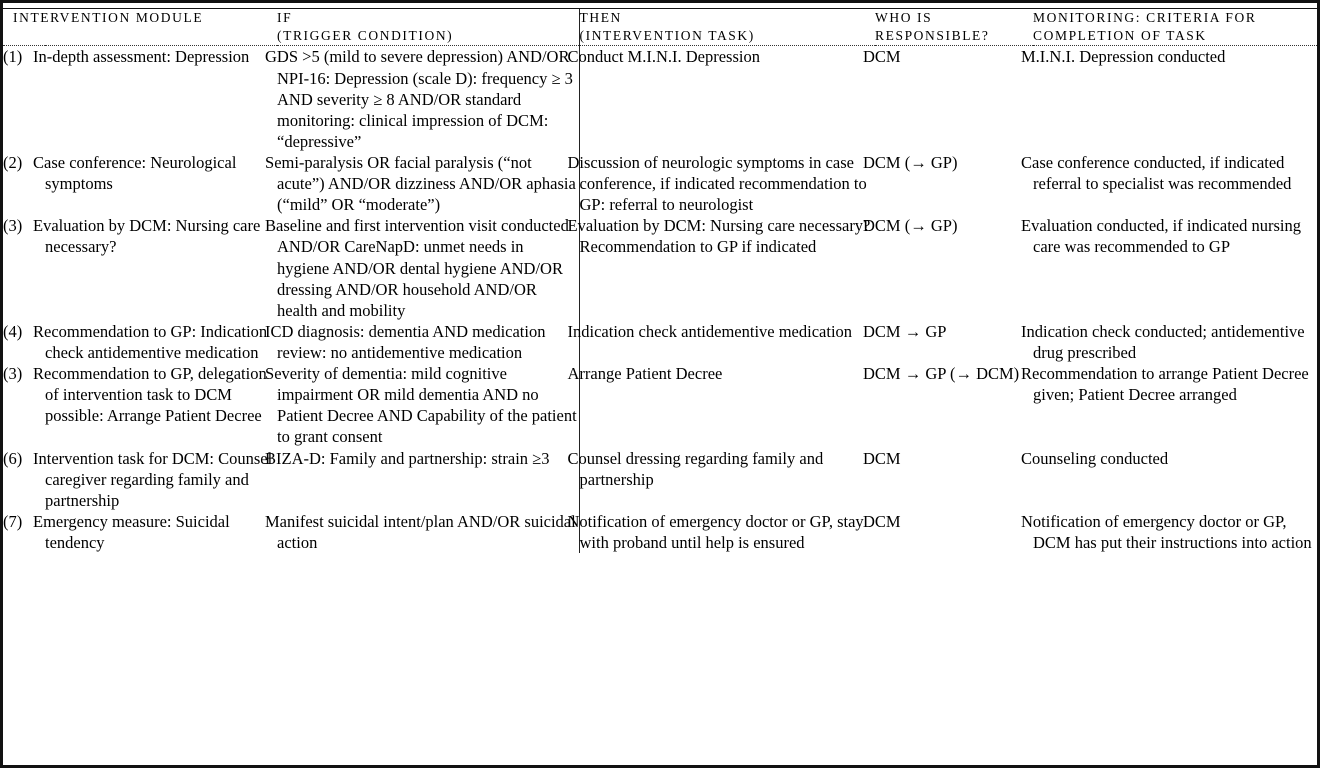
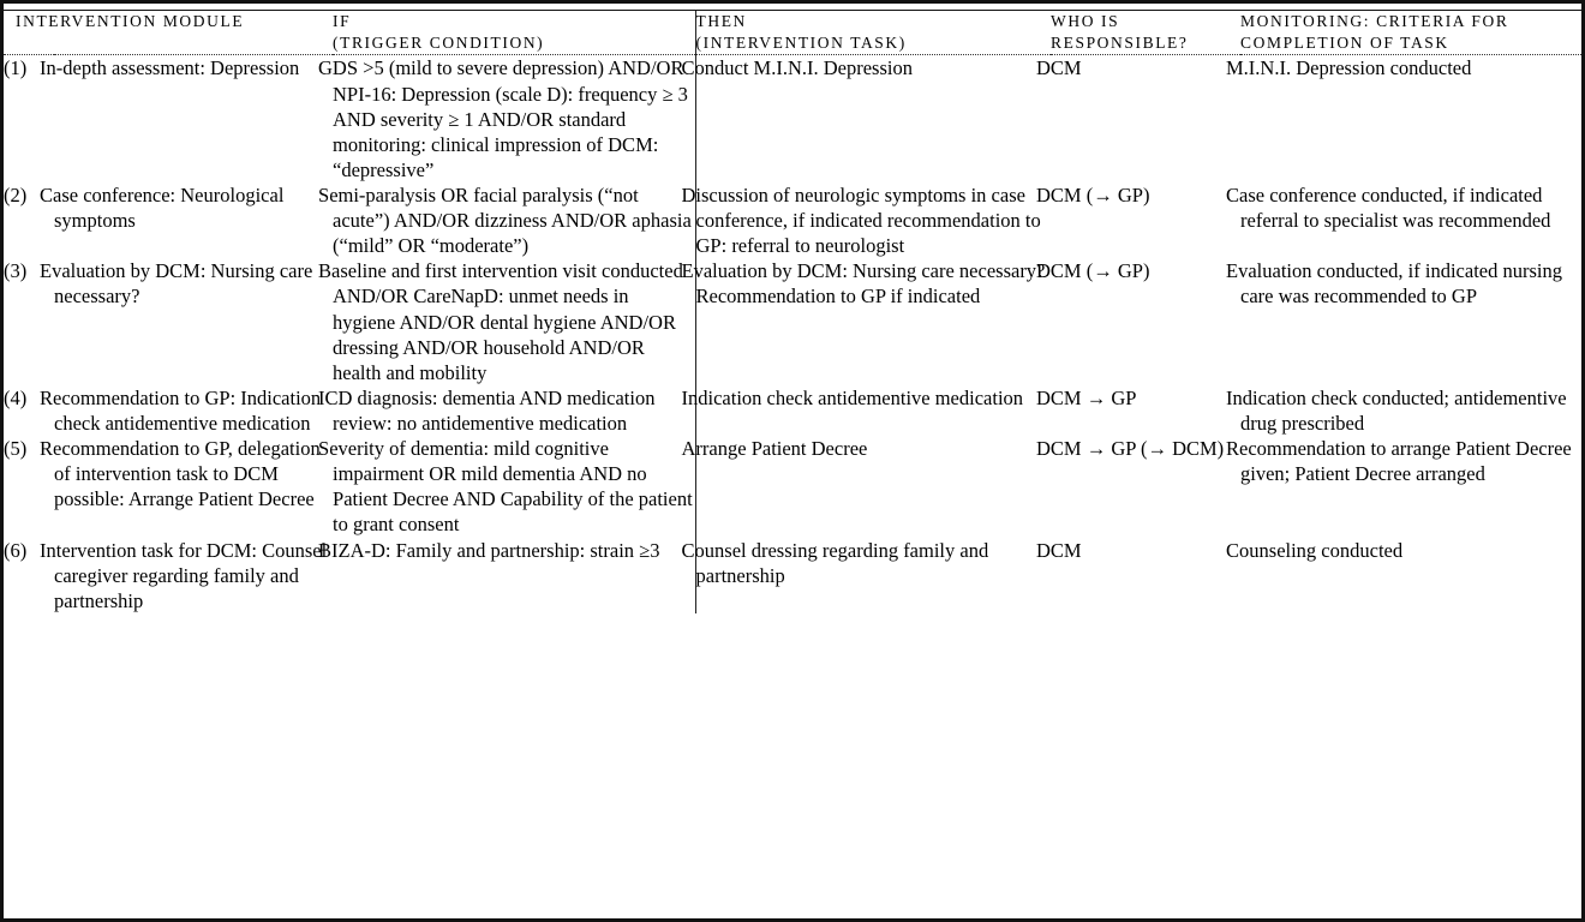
  INTERVENTION MODULE	IF (TRIGGER CONDITION)	THEN (INTERVENTION TASK)	WHO IS RESPONSIBLE?	MONITORING: CRITERIA FOR COMPLETION OF TASK
- (1)	In-depth assessment: Depression	GDS >5 (mild to severe depression) AND/OR NPI-16: Depression (scale D): frequency ≥ 3 AND severity ≥ 8 AND/OR standard monitoring: clinical impression of DCM: “depressive”	Conduct M.I.N.I. Depression	DCM	M.I.N.I. Depression conducted
+ (1)	In-depth assessment: Depression	GDS >5 (mild to severe depression) AND/OR NPI-16: Depression (scale D): frequency ≥ 3 AND severity ≥ 1 AND/OR standard monitoring: clinical impression of DCM: “depressive”	Conduct M.I.N.I. Depression	DCM	M.I.N.I. Depression conducted
  (2)	Case conference: Neurological symptoms	Semi-paralysis OR facial paralysis (“not acute”) AND/OR dizziness AND/OR aphasia (“mild” OR “moderate”)	Discussion of neurologic symptoms in case conference, if indicated recommendation to GP: referral to neurologist	DCM (→ GP)	Case conference conducted, if indicated referral to specialist was recommended
  (3)	Evaluation by DCM: Nursing care necessary?	Baseline and first intervention visit conducted AND/OR CareNapD: unmet needs in hygiene AND/OR dental hygiene AND/OR dressing AND/OR household AND/OR health and mobility	Evaluation by DCM: Nursing care necessary? Recommendation to GP if indicated	DCM (→ GP)	Evaluation conducted, if indicated nursing care was recommended to GP
  (4)	Recommendation to GP: Indication check antidementive medication	ICD diagnosis: dementia AND medication review: no antidementive medication	Indication check antidementive medication	DCM → GP	Indication check conducted; antidementive drug prescribed
- (3)	Recommendation to GP, delegation of intervention task to DCM possible: Arrange Patient Decree	Severity of dementia: mild cognitive impairment OR mild dementia AND no Patient Decree AND Capability of the patient to grant consent	Arrange Patient Decree	DCM → GP (→ DCM)	Recommendation to arrange Patient Decree given; Patient Decree arranged
+ (5)	Recommendation to GP, delegation of intervention task to DCM possible: Arrange Patient Decree	Severity of dementia: mild cognitive impairment OR mild dementia AND no Patient Decree AND Capability of the patient to grant consent	Arrange Patient Decree	DCM → GP (→ DCM)	Recommendation to arrange Patient Decree given; Patient Decree arranged
  (6)	Intervention task for DCM: Counsel caregiver regarding family and partnership	BIZA-D: Family and partnership: strain ≥3	Counsel dressing regarding family and partnership	DCM	Counseling conducted
- (7)	Emergency measure: Suicidal tendency	Manifest suicidal intent/plan AND/OR suicidal action	Notification of emergency doctor or GP, stay with proband until help is ensured	DCM	Notification of emergency doctor or GP, DCM has put their instructions into action
